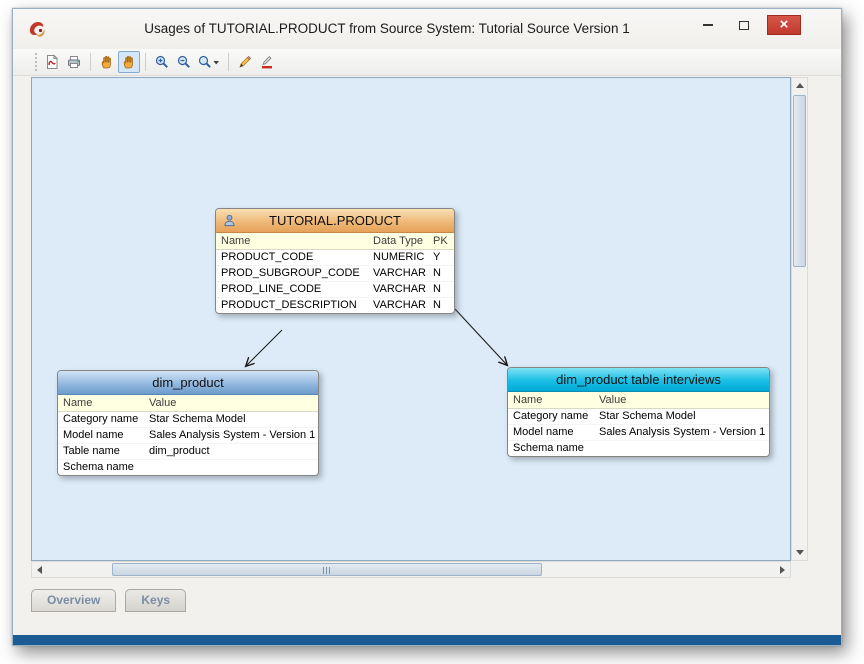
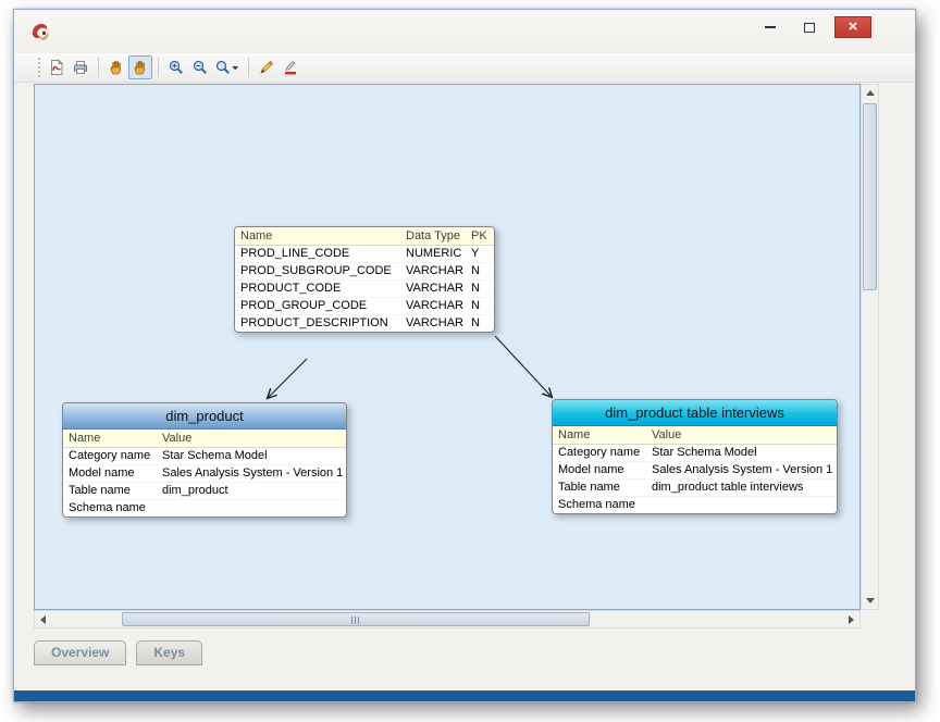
- Usages of TUTORIAL.PRODUCT from Source System: Tutorial Source Version 1
  ×
- TUTORIAL.PRODUCT
  Name	Data Type	PK
- PRODUCT_CODE	NUMERIC	Y
+ PROD_LINE_CODE	NUMERIC	Y
  PROD_SUBGROUP_CODE	VARCHAR	N
- PROD_LINE_CODE	VARCHAR	N
+ PRODUCT_CODE	VARCHAR	N
+ PROD_GROUP_CODE	VARCHAR	N
  PRODUCT_DESCRIPTION	VARCHAR	N
  dim_product
  Name	Value
  Category name	Star Schema Model
  Model name	Sales Analysis System - Version 1
  Table name	dim_product
  Schema name
  dim_product table interviews
  Name	Value
  Category name	Star Schema Model
  Model name	Sales Analysis System - Version 1
+ Table name	dim_product table interviews
  Schema name
  Overview
  Keys
